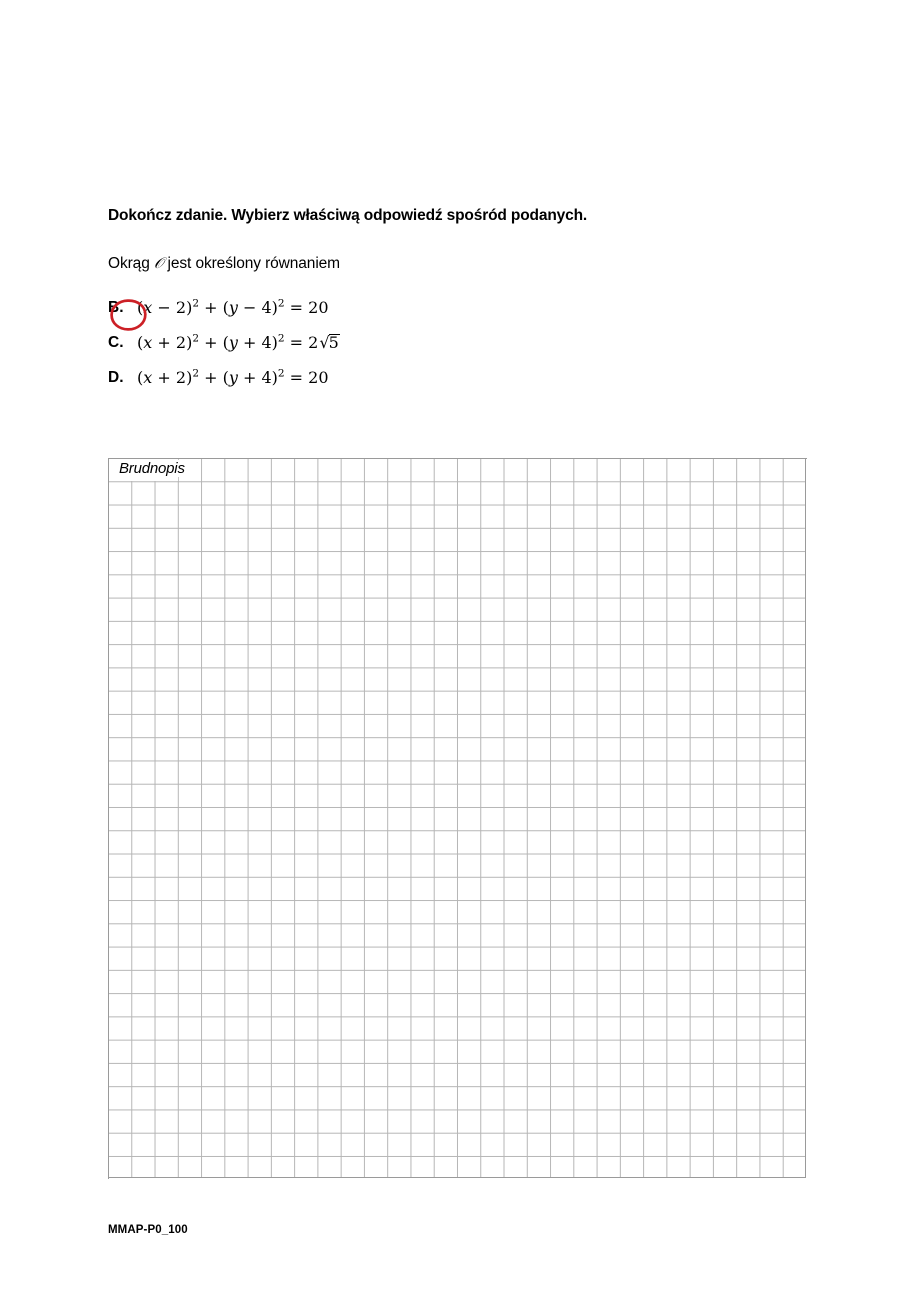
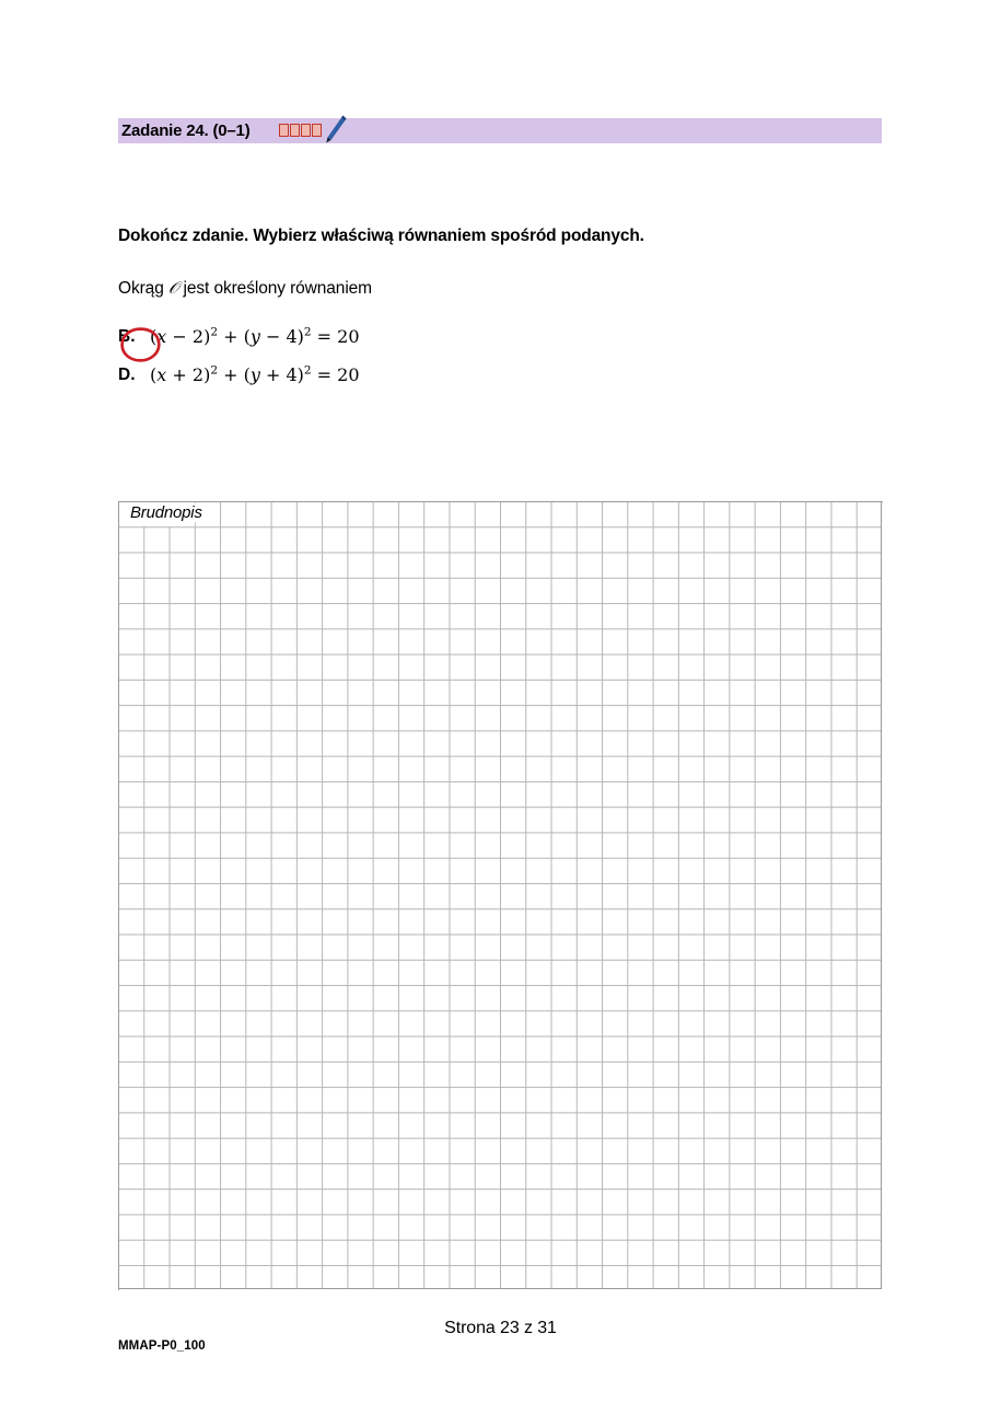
+ Zadanie 24. (0–1)
- Dokończ zdanie. Wybierz właściwą odpowiedź spośród podanych.
+ Dokończ zdanie. Wybierz właściwą równaniem spośród podanych.
  Okrąg 𝒪 jest określony równaniem
  (x − 2)2 + (y − 4)2 = 20
- C.
- (x + 2)2 + (y + 4)2 = 2√5
  D.
  (x + 2)2 + (y + 4)2 = 20
  Brudnopis
+ Strona 23 z 31
  MMAP-P0_100
